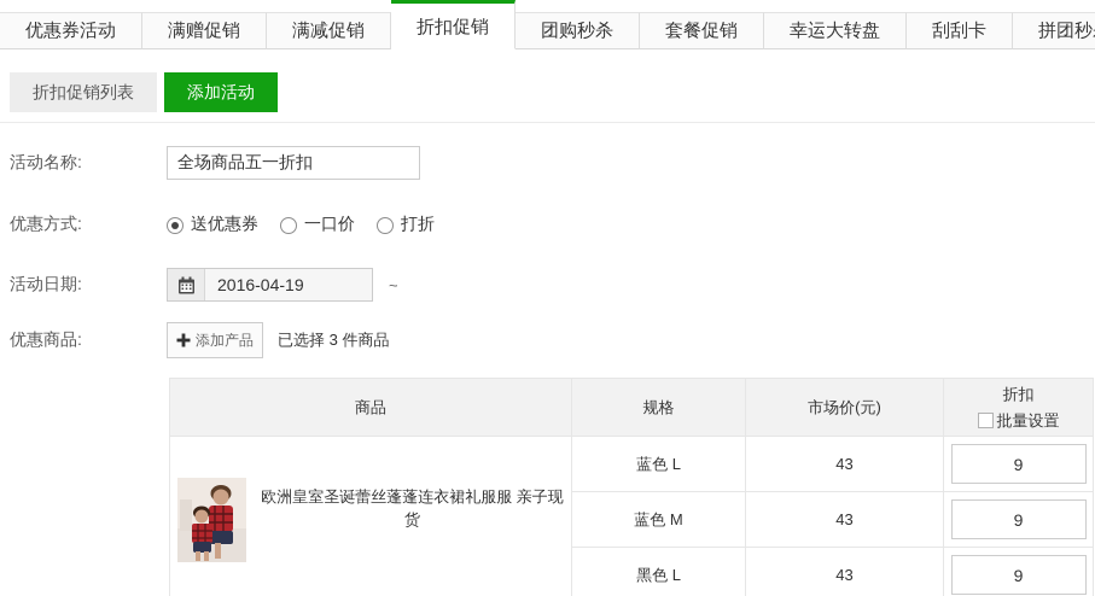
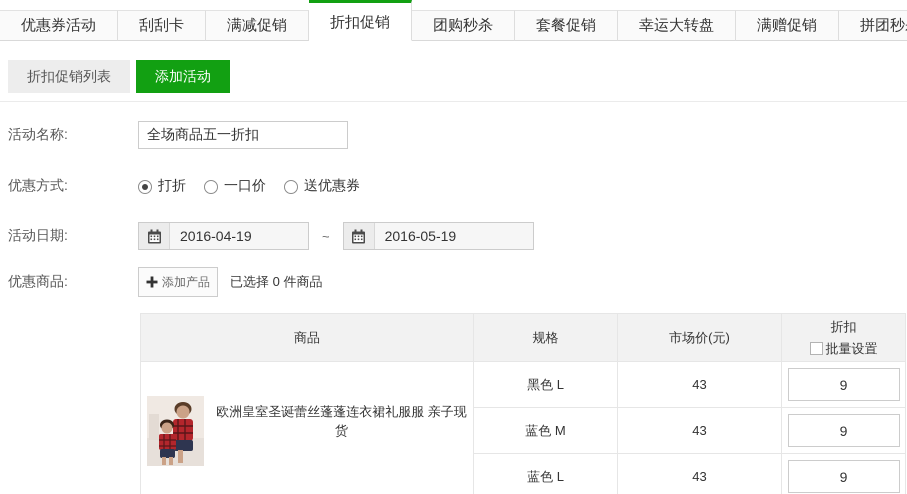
  优惠券活动
- 满赠促销
+ 刮刮卡
  满减促销
  折扣促销
  团购秒杀
  套餐促销
  幸运大转盘
- 刮刮卡
+ 满赠促销
  拼团秒
  折扣促销列表
  添加活动
  活动名称:
  全场商品五一折扣
  优惠方式:
- 送优惠券
+ 打折
  一口价
- 打折
+ 送优惠券
  活动日期:
  2016-04-19
  ~
+ 2016-05-19
  优惠商品:
  添加产品
- 已选择 3 件商品
+ 已选择 0 件商品
  商品	规格	市场价(元)	折扣 批量设置
- 欧洲皇室圣诞蕾丝蓬蓬连衣裙礼服服 亲子现货	蓝色 L	43	9
+ 欧洲皇室圣诞蕾丝蓬蓬连衣裙礼服服 亲子现货	黑色 L	43	9
  蓝色 M	43	9
- 黑色 L	43	9
+ 蓝色 L	43	9
